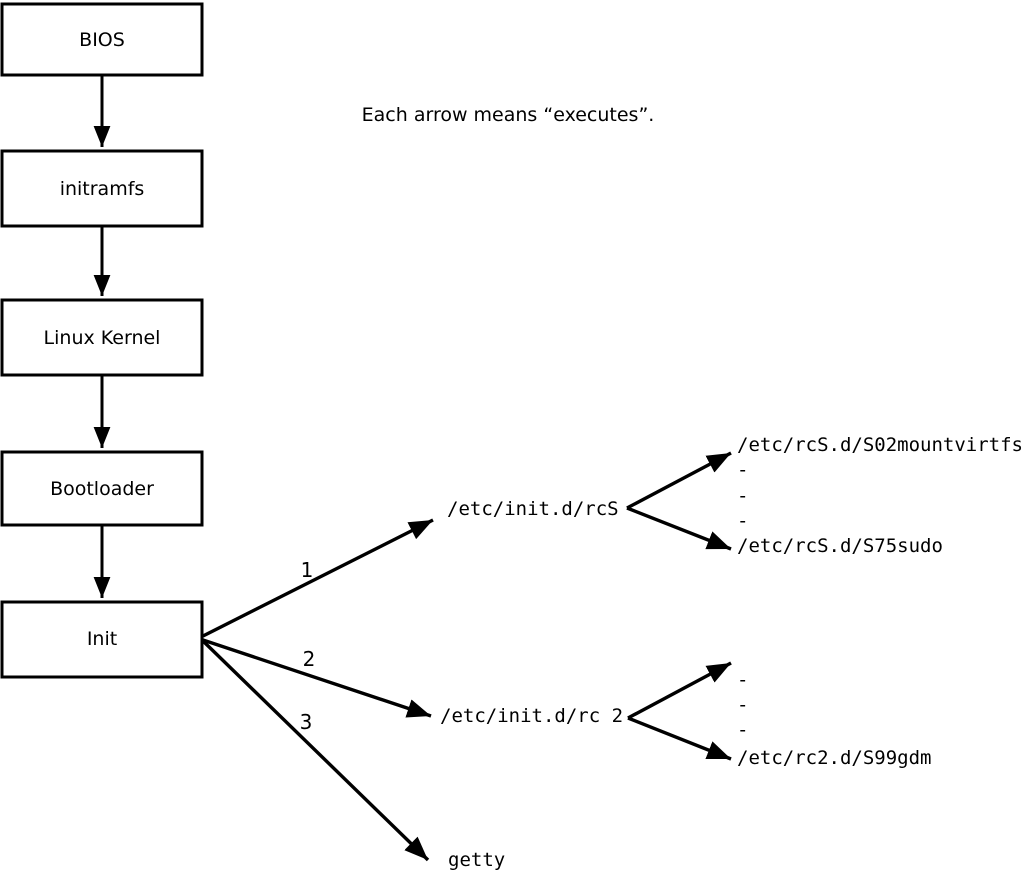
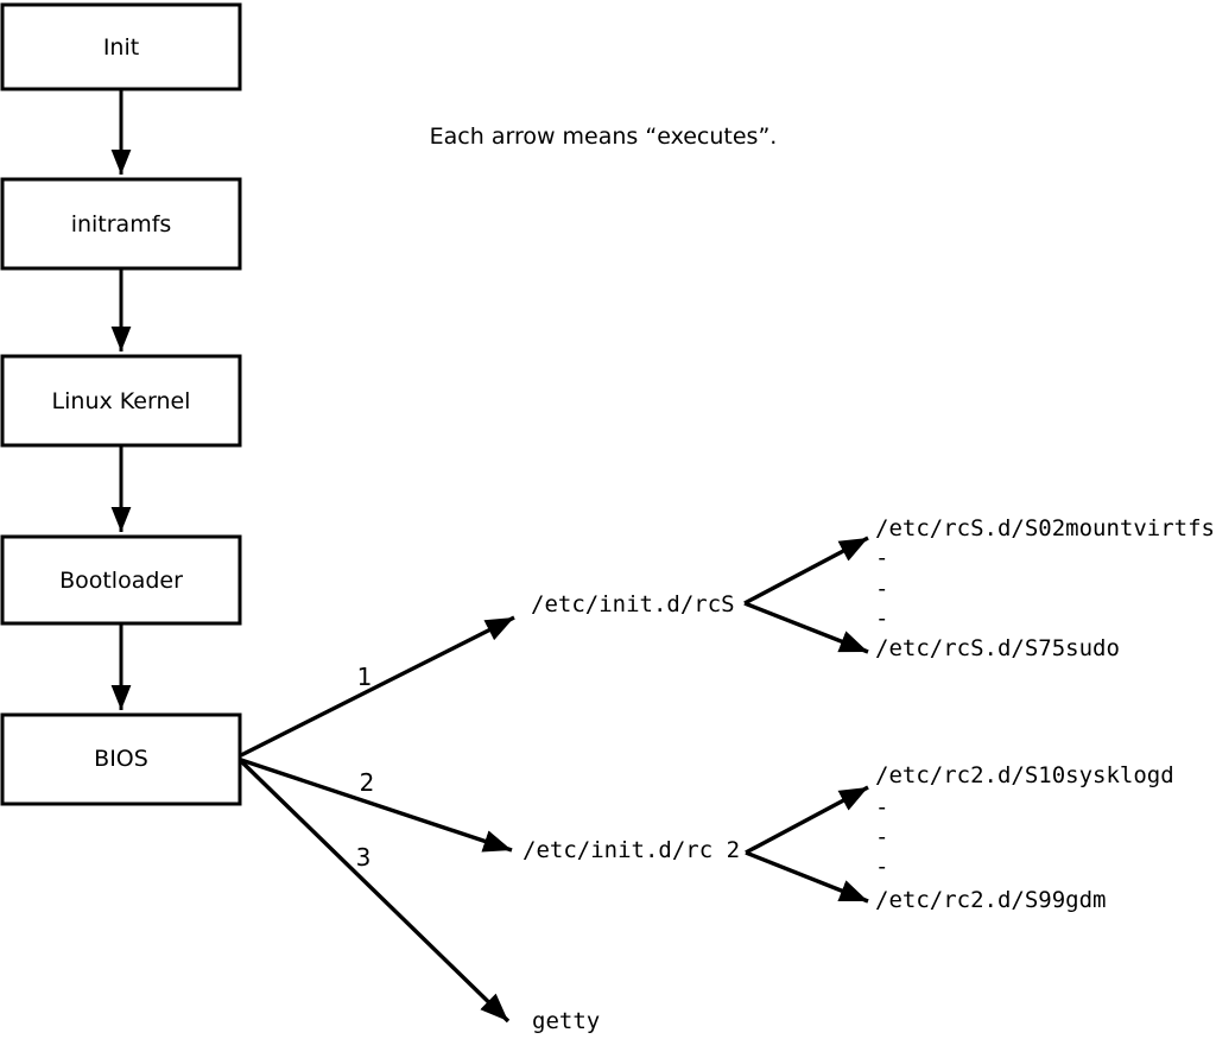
  Each arrow means “executes”.
- BIOS
+ Init
  initramfs
  Linux Kernel
  Bootloader
- Init
+ BIOS
  1
  2
  3
  /etc/init.d/rcS
  /etc/init.d/rc 2
  getty
  /etc/rcS.d/S02mountvirtfs
  -
  -
  -
  /etc/rcS.d/S75sudo
+ /etc/rc2.d/S10sysklogd
  -
  -
  -
  /etc/rc2.d/S99gdm
